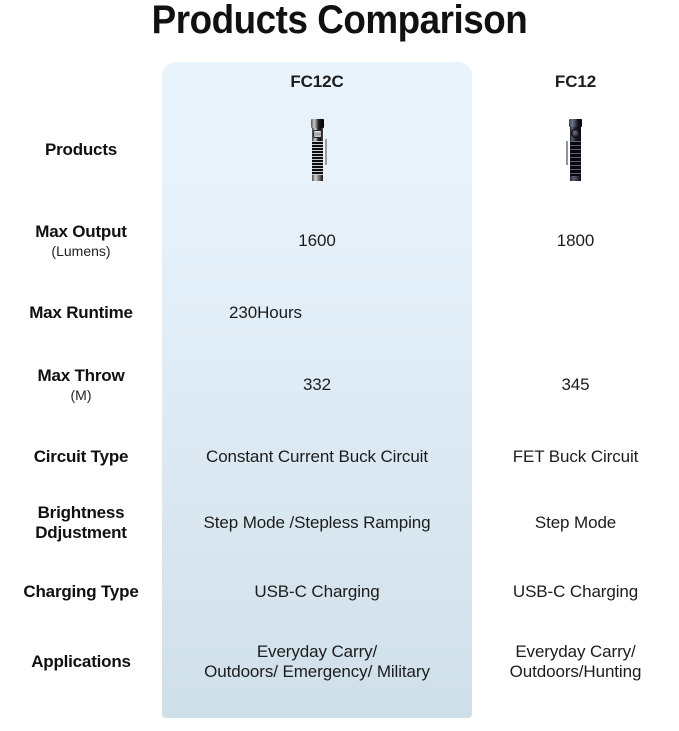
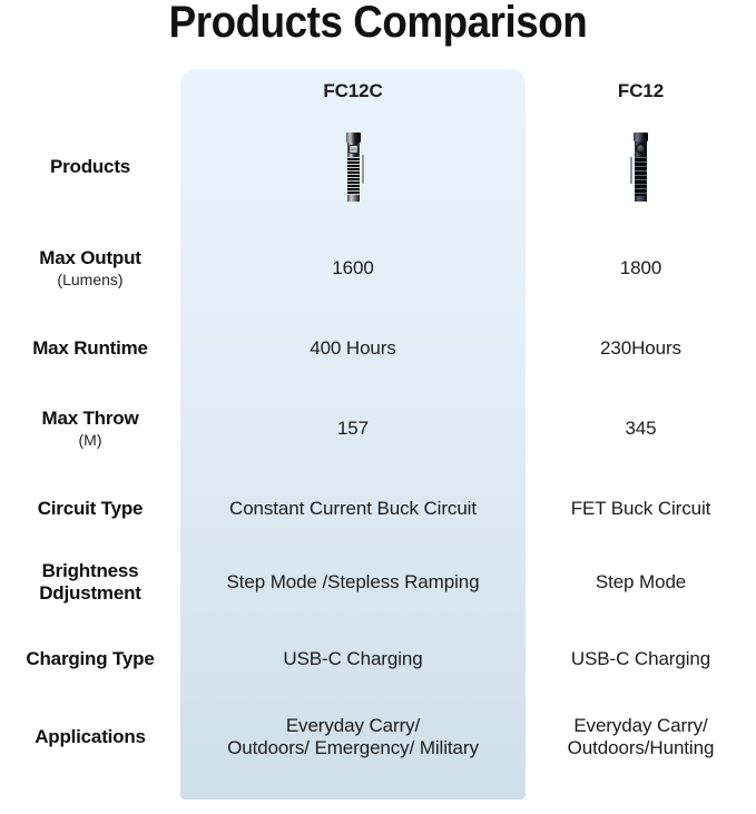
  Products Comparison
  FC12C
  FC12
  Products
  Max Output
  (Lumens)
  1600
  1800
  Max Runtime
+ 400 Hours
  230Hours
  Max Throw
  (M)
- 332
+ 157
  345
  Circuit Type
  Constant Current Buck Circuit
  FET Buck Circuit
  Brightness
  Ddjustment
  Step Mode /Stepless Ramping
  Step Mode
  Charging Type
  USB-C Charging
  USB-C Charging
  Applications
  Everyday Carry/
  Outdoors/ Emergency/ Military
  Everyday Carry/
  Outdoors/Hunting
